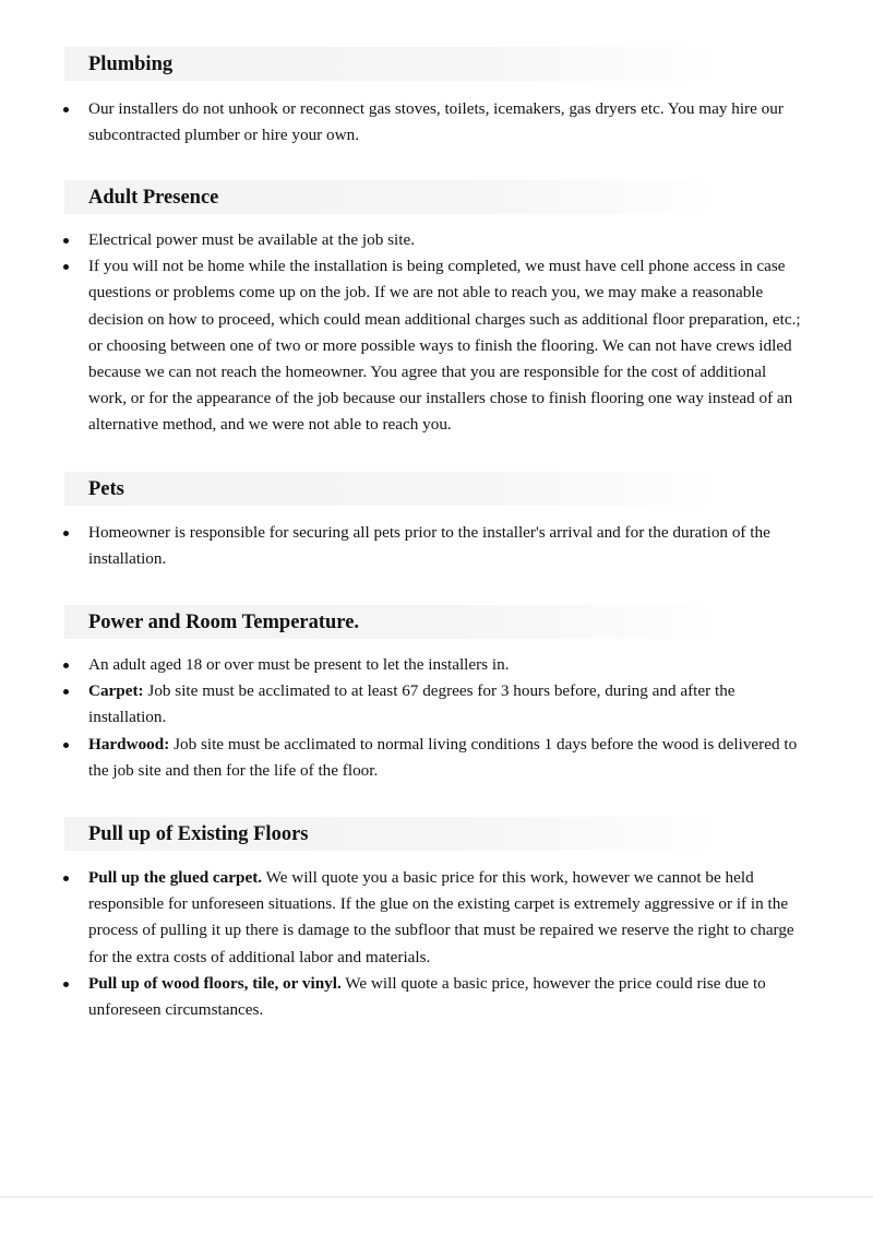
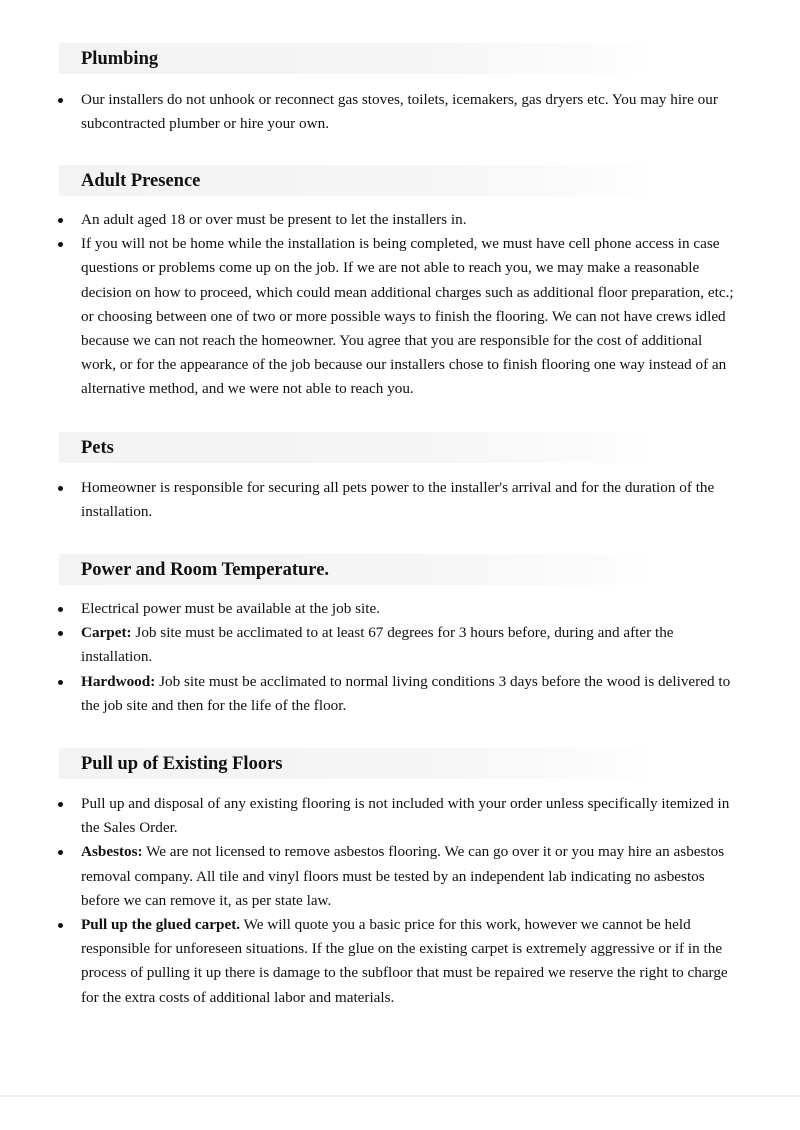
  Plumbing
  Our installers do not unhook or reconnect gas stoves, toilets, icemakers, gas dryers etc. You may hire our subcontracted plumber or hire your own.
  Adult Presence
- Electrical power must be available at the job site.
+ An adult aged 18 or over must be present to let the installers in.
  If you will not be home while the installation is being completed, we must have cell phone access in case questions or problems come up on the job. If we are not able to reach you, we may make a reasonable decision on how to proceed, which could mean additional charges such as additional floor preparation, etc.; or choosing between one of two or more possible ways to finish the flooring. We can not have crews idled because we can not reach the homeowner. You agree that you are responsible for the cost of additional work, or for the appearance of the job because our installers chose to finish flooring one way instead of an alternative method, and we were not able to reach you.
  Pets
- Homeowner is responsible for securing all pets prior to the installer's arrival and for the duration of the installation.
+ Homeowner is responsible for securing all pets power to the installer's arrival and for the duration of the installation.
  Power and Room Temperature.
- An adult aged 18 or over must be present to let the installers in.
+ Electrical power must be available at the job site.
  Carpet: Job site must be acclimated to at least 67 degrees for 3 hours before, during and after the installation.
- Hardwood: Job site must be acclimated to normal living conditions 1 days before the wood is delivered to the job site and then for the life of the floor.
+ Hardwood: Job site must be acclimated to normal living conditions 3 days before the wood is delivered to the job site and then for the life of the floor.
  Pull up of Existing Floors
+ Pull up and disposal of any existing flooring is not included with your order unless specifically itemized in the Sales Order.
+ Asbestos: We are not licensed to remove asbestos flooring. We can go over it or you may hire an asbestos removal company. All tile and vinyl floors must be tested by an independent lab indicating no asbestos before we can remove it, as per state law.
  Pull up the glued carpet. We will quote you a basic price for this work, however we cannot be held responsible for unforeseen situations. If the glue on the existing carpet is extremely aggressive or if in the process of pulling it up there is damage to the subfloor that must be repaired we reserve the right to charge for the extra costs of additional labor and materials.
- Pull up of wood floors, tile, or vinyl. We will quote a basic price, however the price could rise due to unforeseen circumstances.
